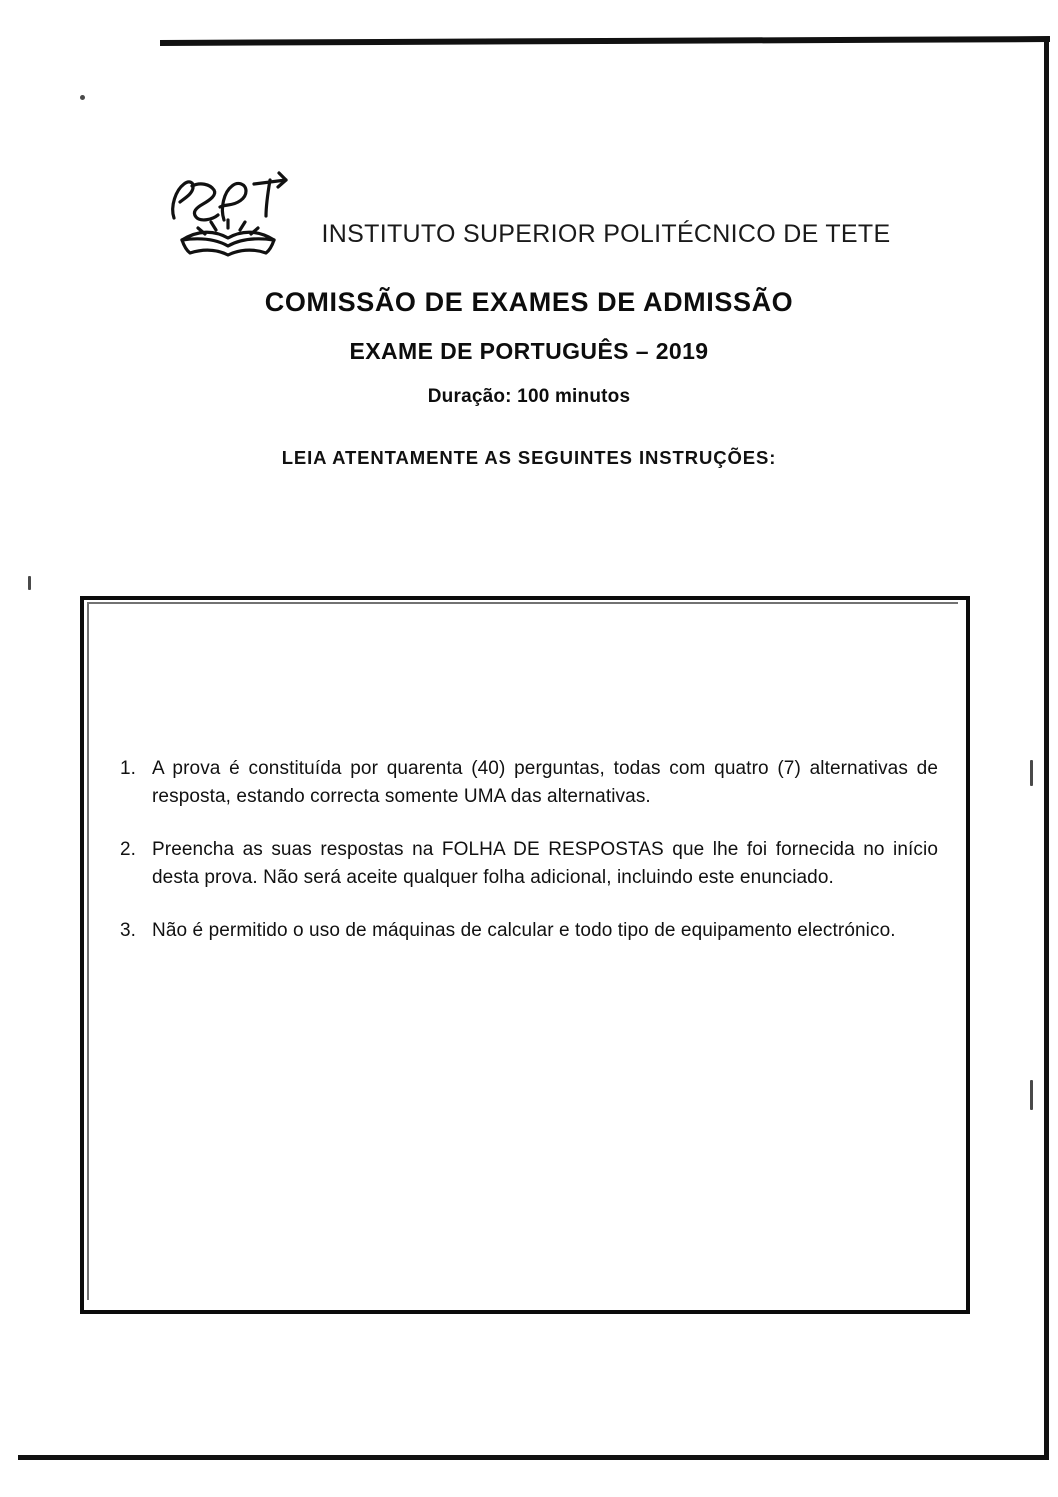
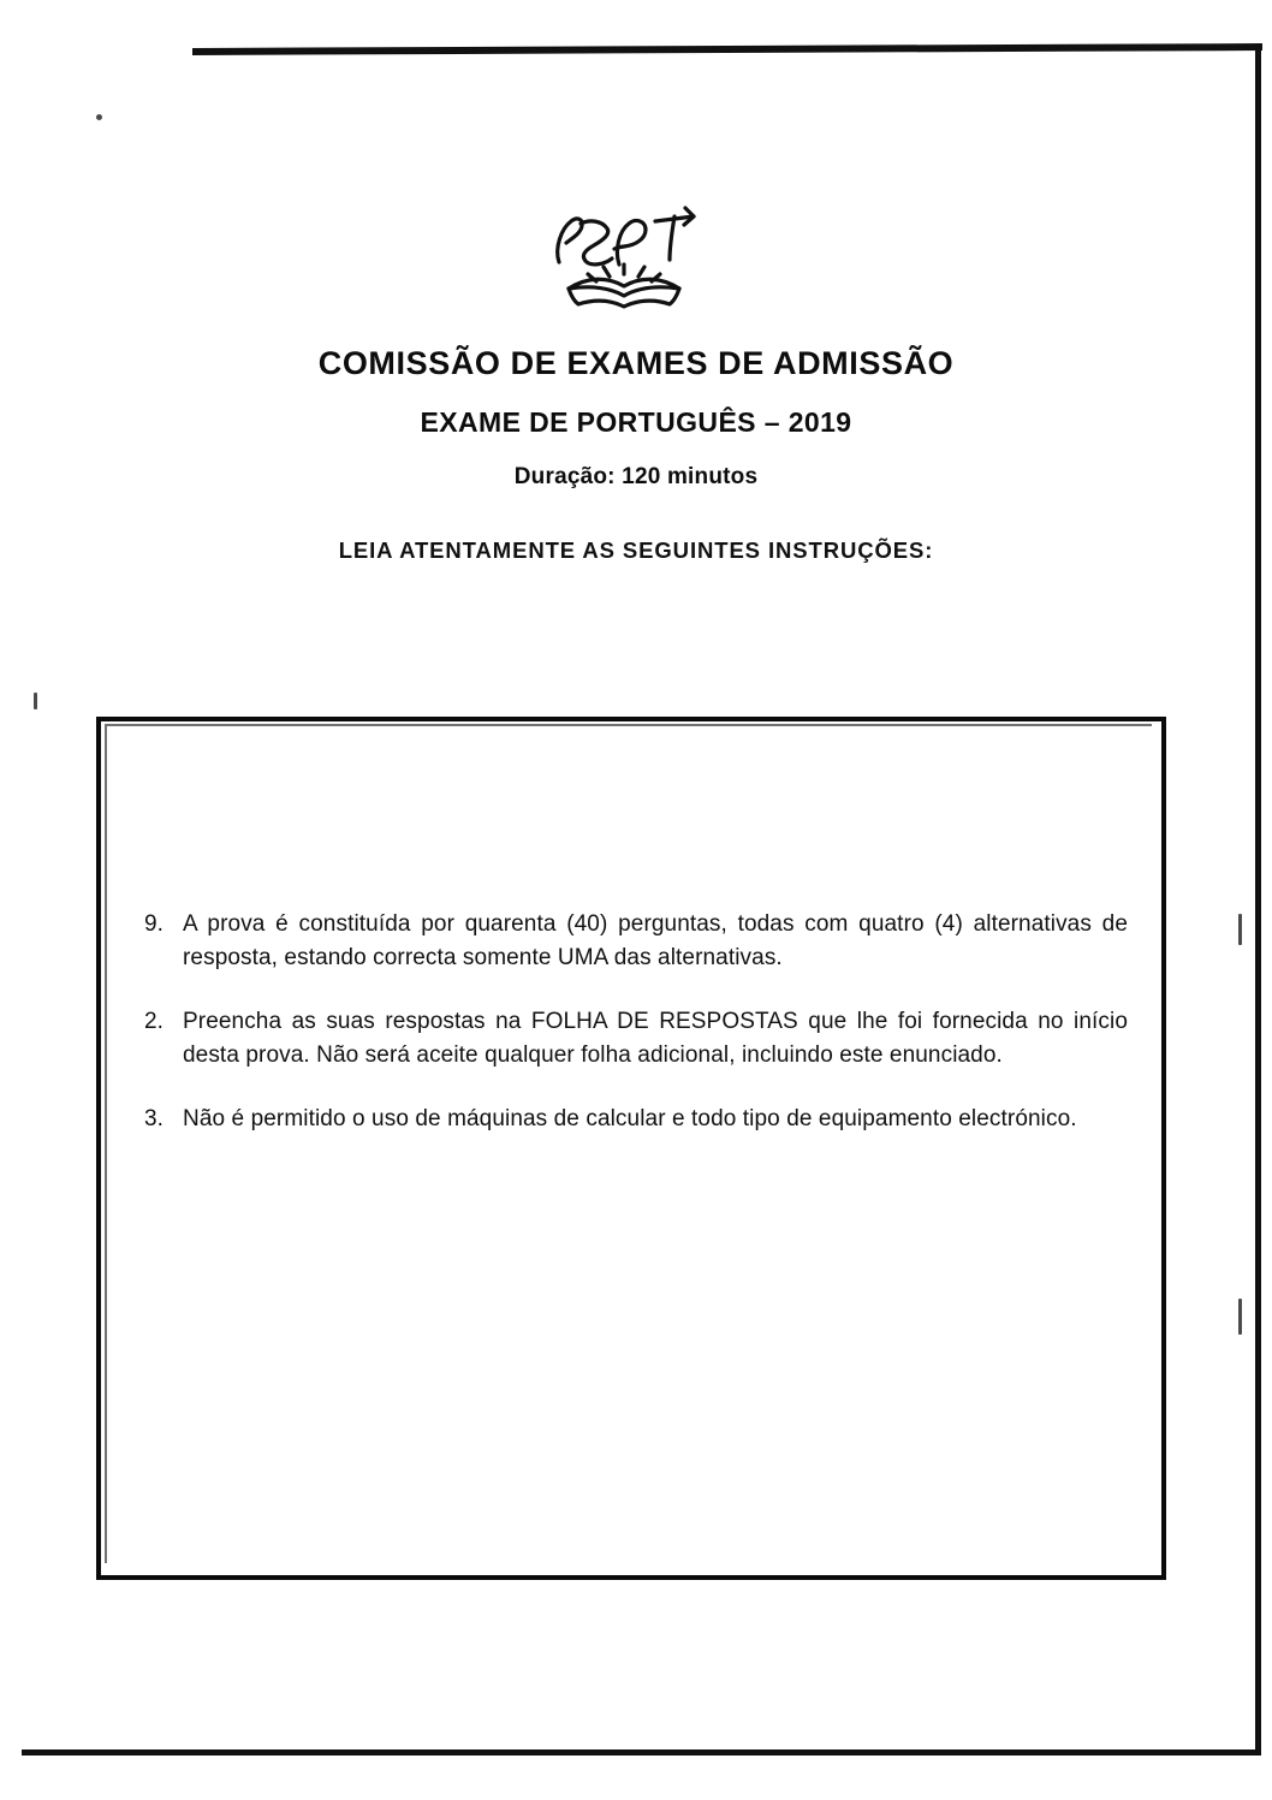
- INSTITUTO SUPERIOR POLITÉCNICO DE TETE
  COMISSÃO DE EXAMES DE ADMISSÃO
  EXAME DE PORTUGUÊS – 2019
- Duração: 100 minutos
+ Duração: 120 minutos
  LEIA ATENTAMENTE AS SEGUINTES INSTRUÇÕES:
- 1.
+ 9.
- A prova é constituída por quarenta (40) perguntas, todas com quatro (7) alternativas de resposta, estando correcta somente UMA das alternativas.
+ A prova é constituída por quarenta (40) perguntas, todas com quatro (4) alternativas de resposta, estando correcta somente UMA das alternativas.
  2.
  Preencha as suas respostas na FOLHA DE RESPOSTAS que lhe foi fornecida no início desta prova. Não será aceite qualquer folha adicional, incluindo este enunciado.
  3.
  Não é permitido o uso de máquinas de calcular e todo tipo de equipamento electrónico.
